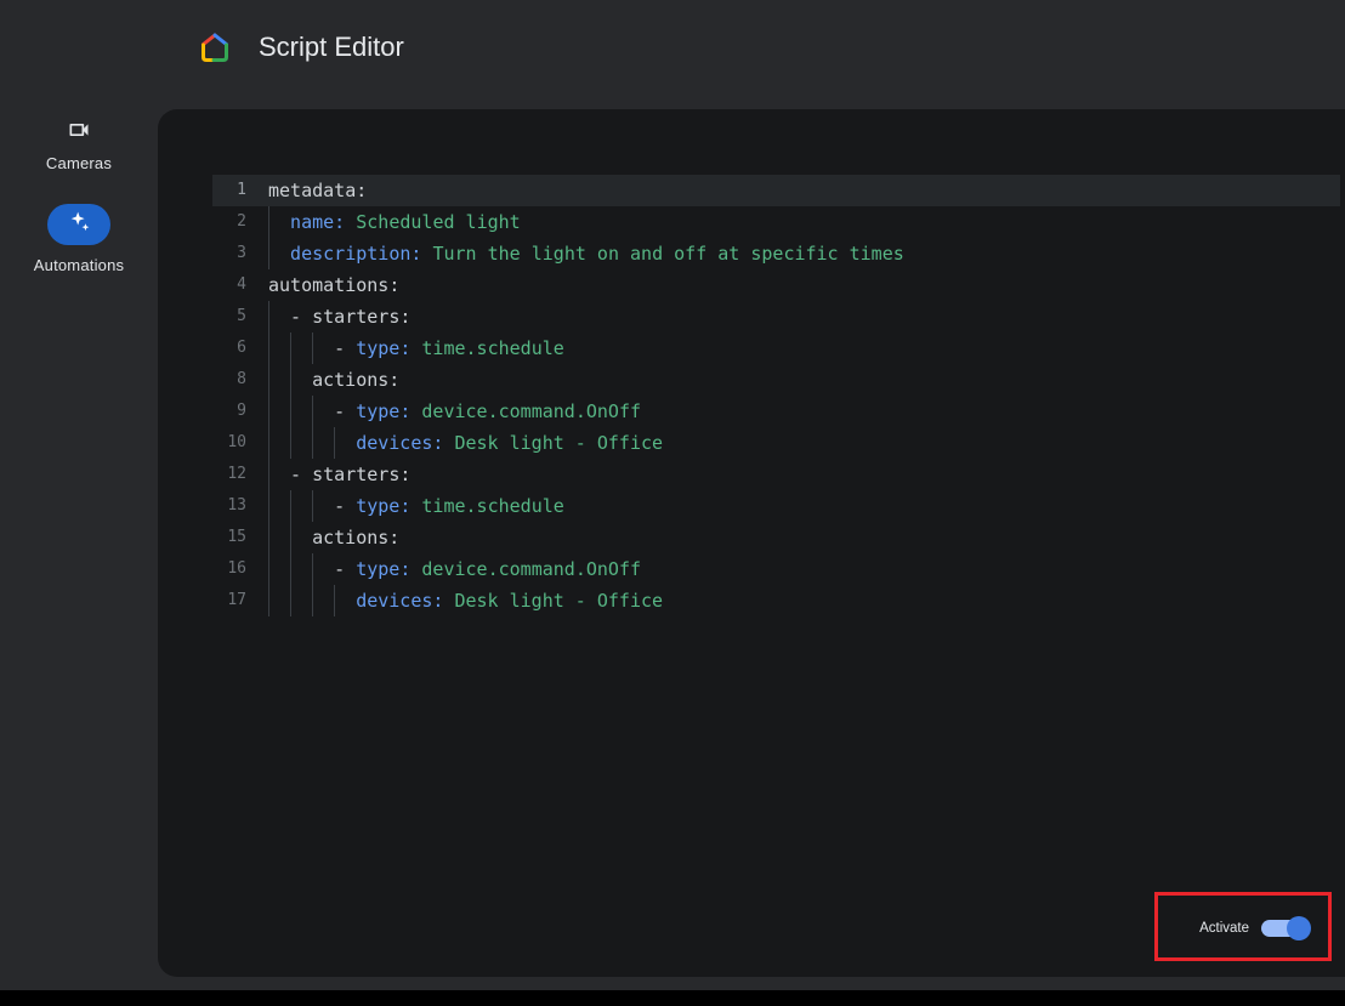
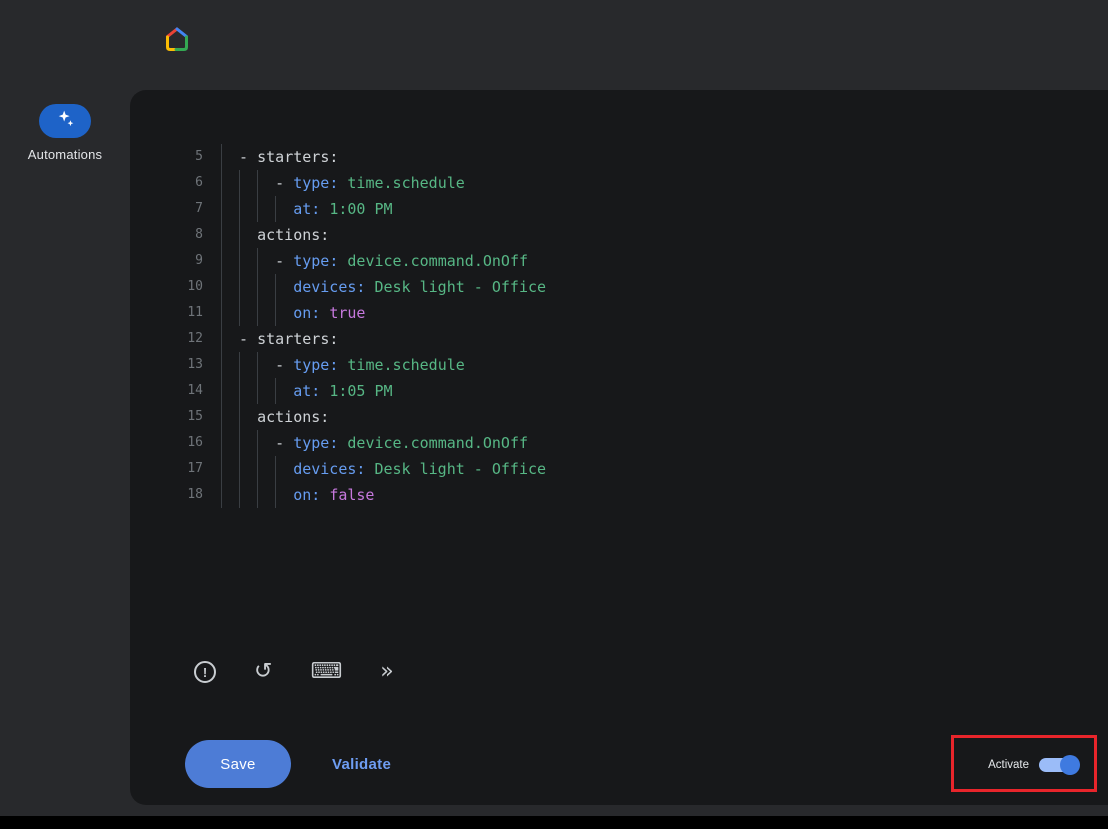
- Script Editor
- Cameras
  Automations
- 1
- metadata:
- 2
- name: Scheduled light
- 3
- description: Turn the light on and off at specific times
- 4
- automations:
  5
  - starters:
  6
  - type: time.schedule
+ 7
+ at: 1:00 PM
  8
  actions:
  9
  - type: device.command.OnOff
  10
  devices: Desk light - Office
+ 11
+ on: true
  12
  - starters:
  13
  - type: time.schedule
+ 14
+ at: 1:05 PM
  15
  actions:
  16
  - type: device.command.OnOff
  17
  devices: Desk light - Office
+ 18
+ on: false
+ !
+ ↺
+ ⌨
+ »
+ Save
+ Validate
  Activate
